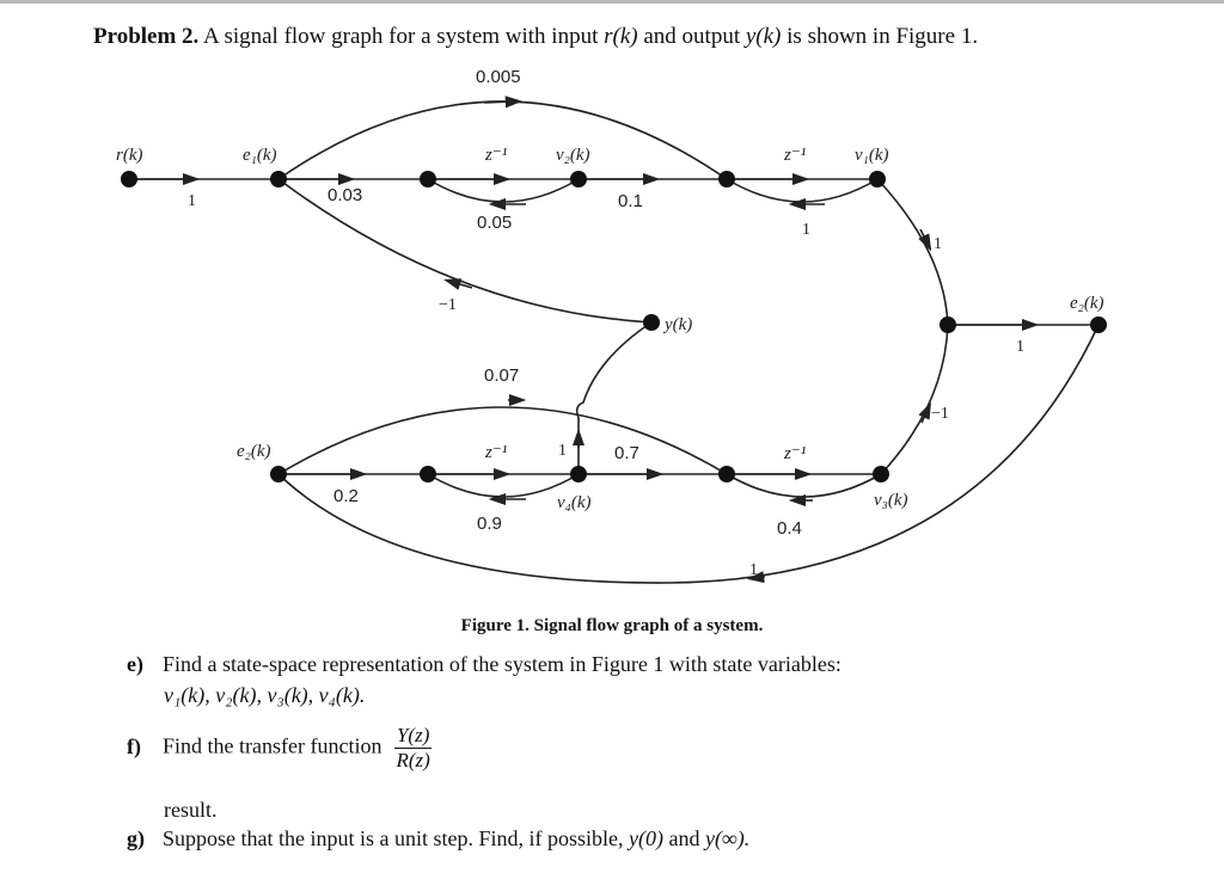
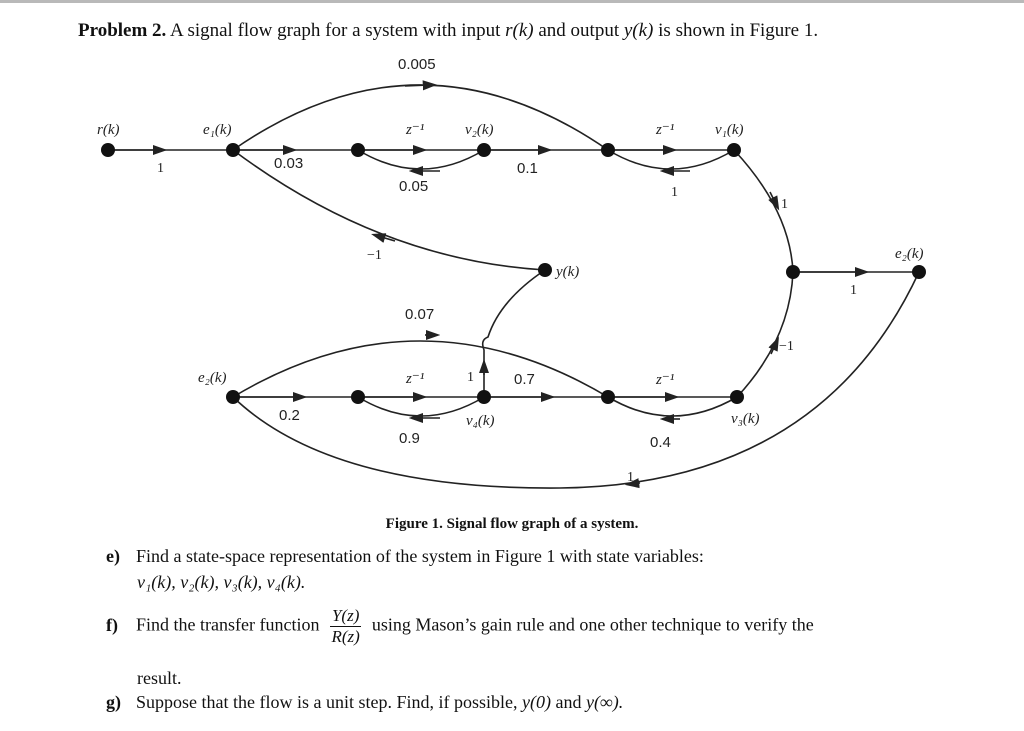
  Problem 2. A signal flow graph for a system with input r(k) and output y(k) is shown in Figure 1.
  r(k)
  e₁(k)
  v₂(k)
  v₁(k)
  y(k)
  e₂(k)
  e₂(k)
  v₄(k)
  v₃(k)
  1
  0.03
  z⁻¹
  0.05
  0.1
  0.005
  z⁻¹
  1
  1
  1
  −1
  0.2
  z⁻¹
  0.9
  1
  0.7
  0.07
  z⁻¹
  0.4
  −1
  1
  Figure 1. Signal flow graph of a system.
  e) Find a state-space representation of the system in Figure 1 with state variables:
  v₁(k), v₂(k), v₃(k), v₄(k).
  f) Find the transfer function
  Y(z)
  R(z)
+ using Mason’s gain rule and one other technique to verify the
  result.
- g) Suppose that the input is a unit step. Find, if possible, y(0) and y(∞).
+ g) Suppose that the flow is a unit step. Find, if possible, y(0) and y(∞).
